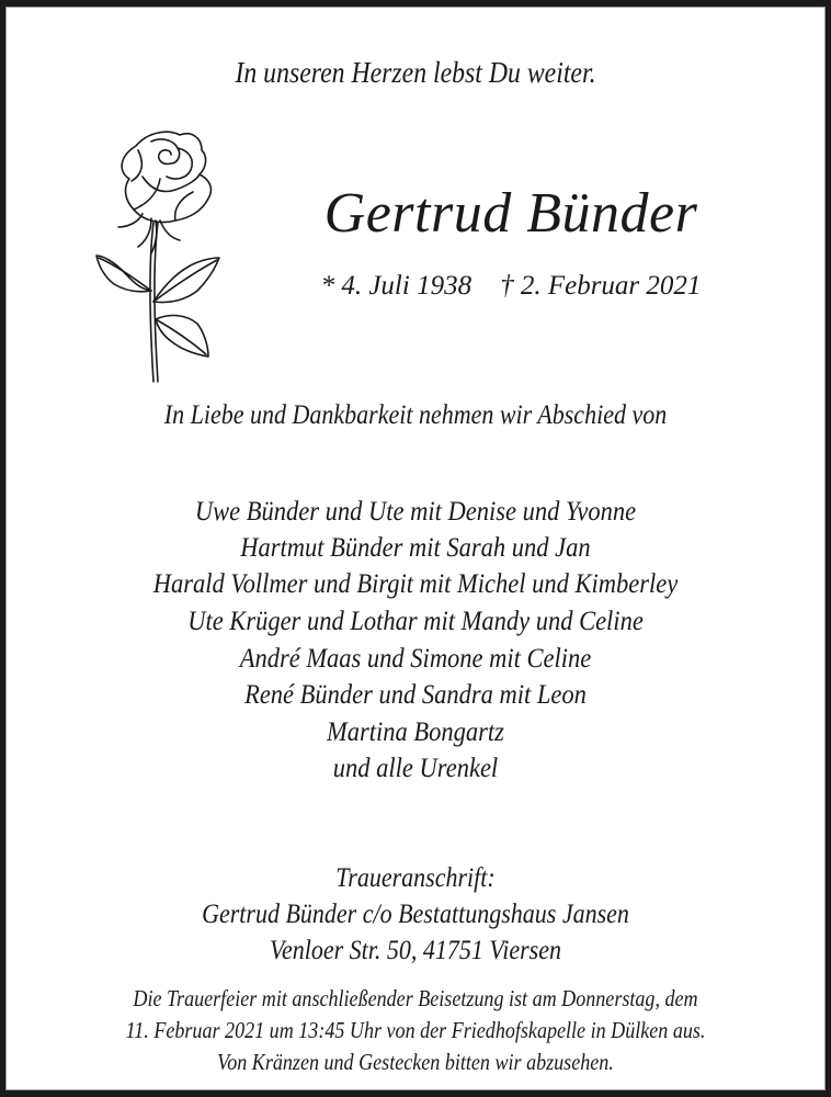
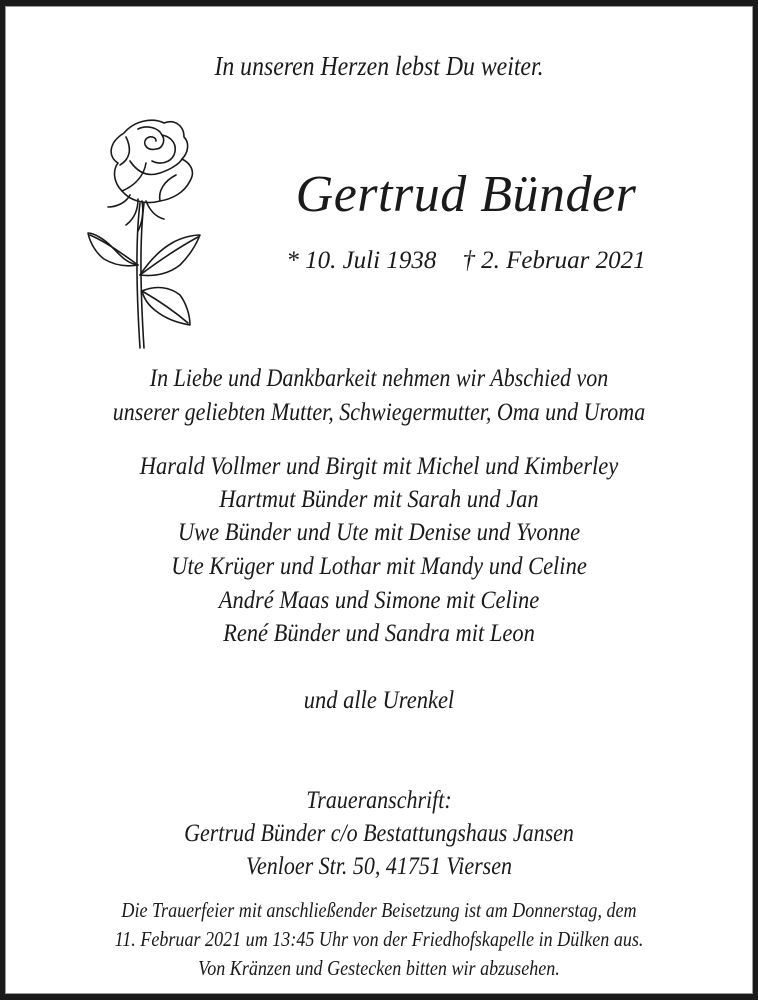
  In unseren Herzen lebst Du weiter.
  Gertrud Bünder
- * 4. Juli 1938 † 2. Februar 2021
+ * 10. Juli 1938 † 2. Februar 2021
  In Liebe und Dankbarkeit nehmen wir Abschied von
+ unserer geliebten Mutter, Schwiegermutter, Oma und Uroma
- Uwe Bünder und Ute mit Denise und Yvonne
+ Harald Vollmer und Birgit mit Michel und Kimberley
  Hartmut Bünder mit Sarah und Jan
- Harald Vollmer und Birgit mit Michel und Kimberley
+ Uwe Bünder und Ute mit Denise und Yvonne
  Ute Krüger und Lothar mit Mandy und Celine
  André Maas und Simone mit Celine
  René Bünder und Sandra mit Leon
- Martina Bongartz
  und alle Urenkel
  Traueranschrift:
  Gertrud Bünder c/o Bestattungshaus Jansen
  Venloer Str. 50, 41751 Viersen
  Die Trauerfeier mit anschließender Beisetzung ist am Donnerstag, dem
  11. Februar 2021 um 13:45 Uhr von der Friedhofskapelle in Dülken aus.
  Von Kränzen und Gestecken bitten wir abzusehen.
